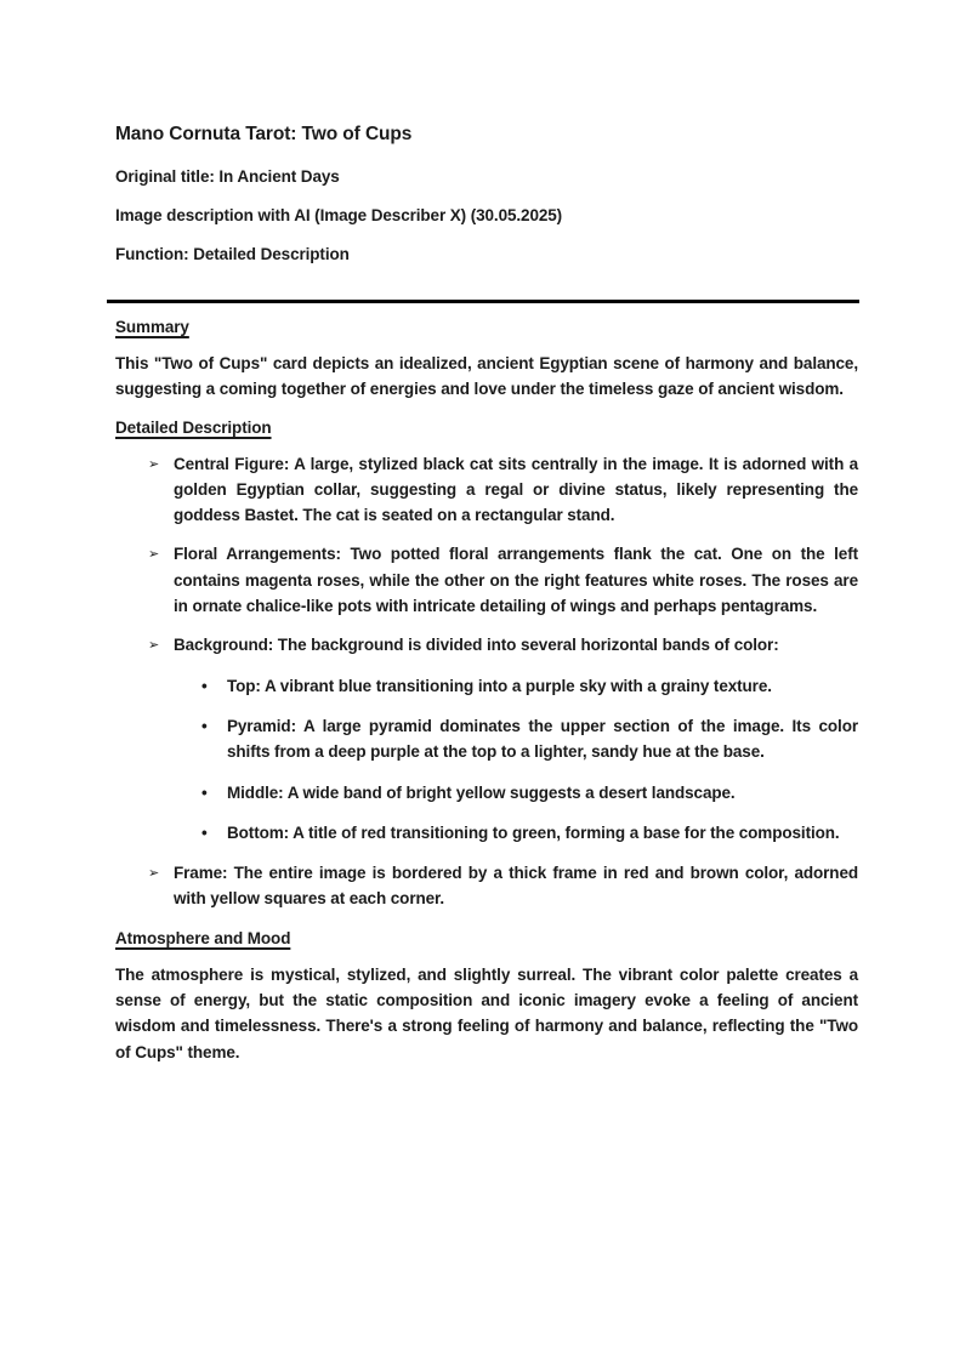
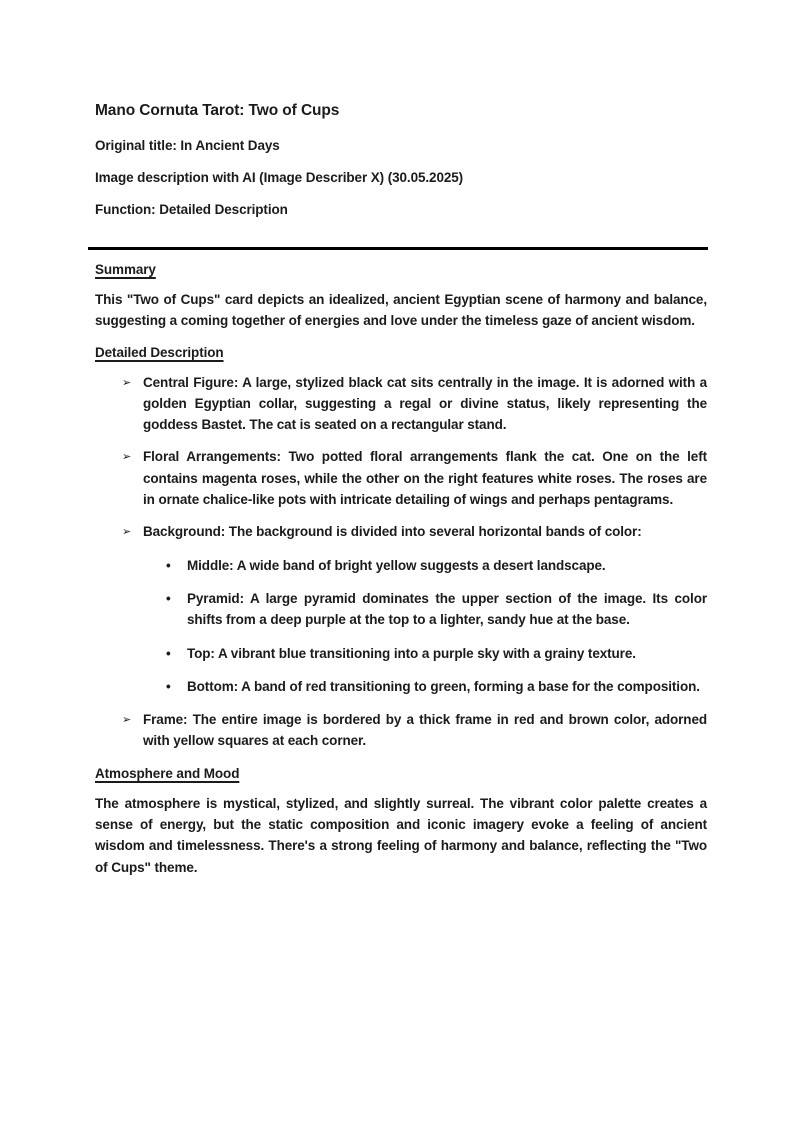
  Mano Cornuta Tarot: Two of Cups
  Original title: In Ancient Days
  Image description with AI (Image Describer X) (30.05.2025)
  Function: Detailed Description
  Summary
  This "Two of Cups" card depicts an idealized, ancient Egyptian scene of harmony and balance, suggesting a coming together of energies and love under the timeless gaze of ancient wisdom.
  Detailed Description
  ➢
  Central Figure: A large, stylized black cat sits centrally in the image. It is adorned with a golden Egyptian collar, suggesting a regal or divine status, likely representing the goddess Bastet. The cat is seated on a rectangular stand.
  ➢
  Floral Arrangements: Two potted floral arrangements flank the cat. One on the left contains magenta roses, while the other on the right features white roses. The roses are in ornate chalice-like pots with intricate detailing of wings and perhaps pentagrams.
  ➢
  Background: The background is divided into several horizontal bands of color:
  •
- Top: A vibrant blue transitioning into a purple sky with a grainy texture.
+ Middle: A wide band of bright yellow suggests a desert landscape.
  •
  Pyramid: A large pyramid dominates the upper section of the image. Its color shifts from a deep purple at the top to a lighter, sandy hue at the base.
  •
- Middle: A wide band of bright yellow suggests a desert landscape.
+ Top: A vibrant blue transitioning into a purple sky with a grainy texture.
  •
- Bottom: A title of red transitioning to green, forming a base for the composition.
+ Bottom: A band of red transitioning to green, forming a base for the composition.
  ➢
  Frame: The entire image is bordered by a thick frame in red and brown color, adorned with yellow squares at each corner.
  Atmosphere and Mood
  The atmosphere is mystical, stylized, and slightly surreal. The vibrant color palette creates a sense of energy, but the static composition and iconic imagery evoke a feeling of ancient wisdom and timelessness. There's a strong feeling of harmony and balance, reflecting the "Two of Cups" theme.
